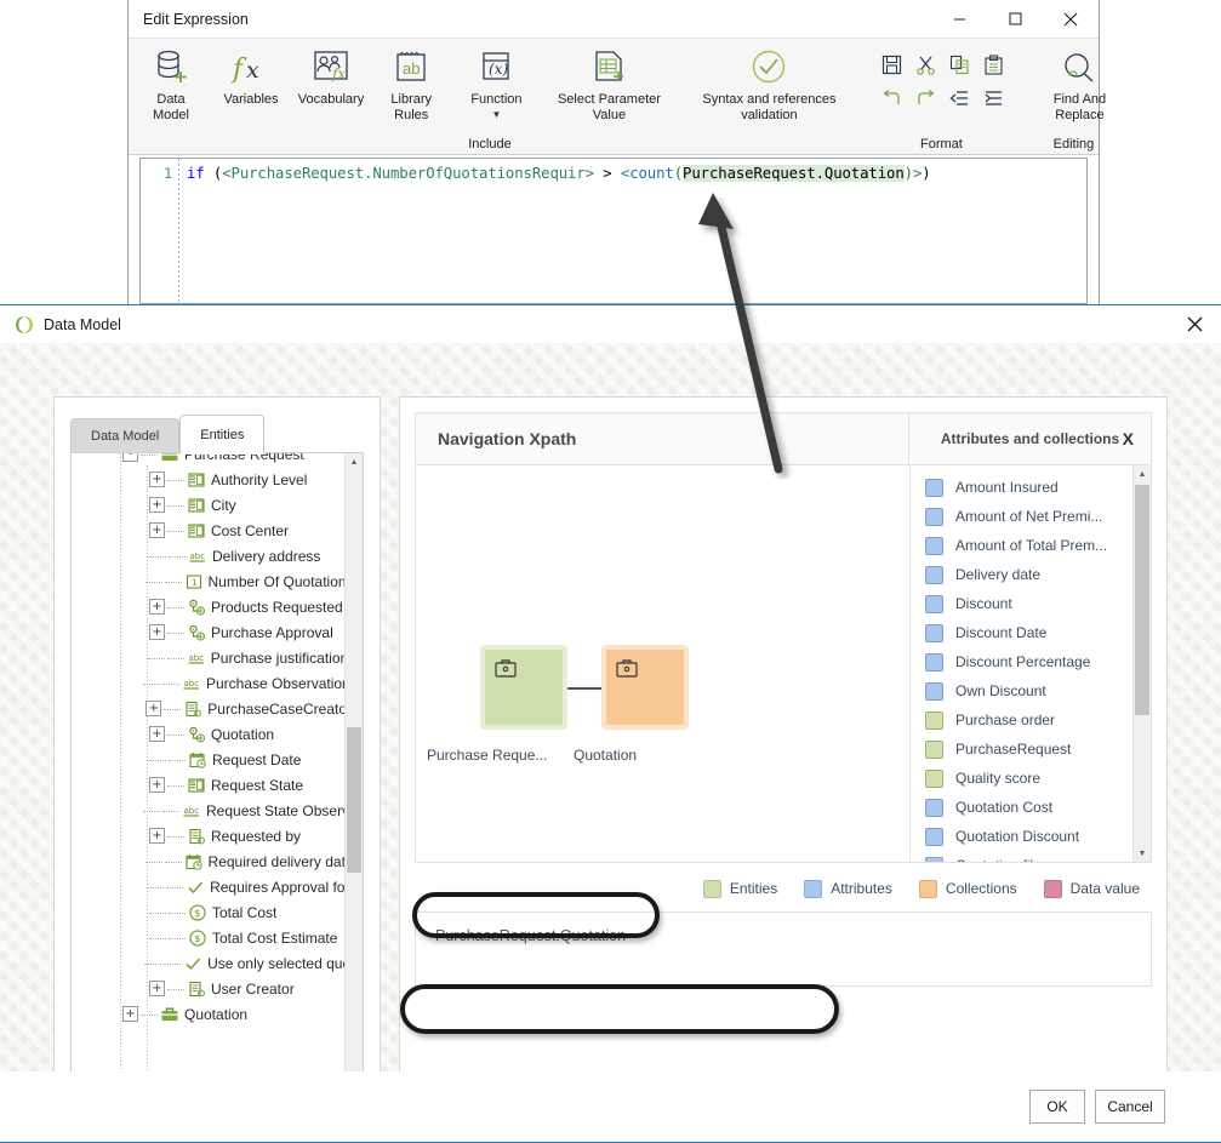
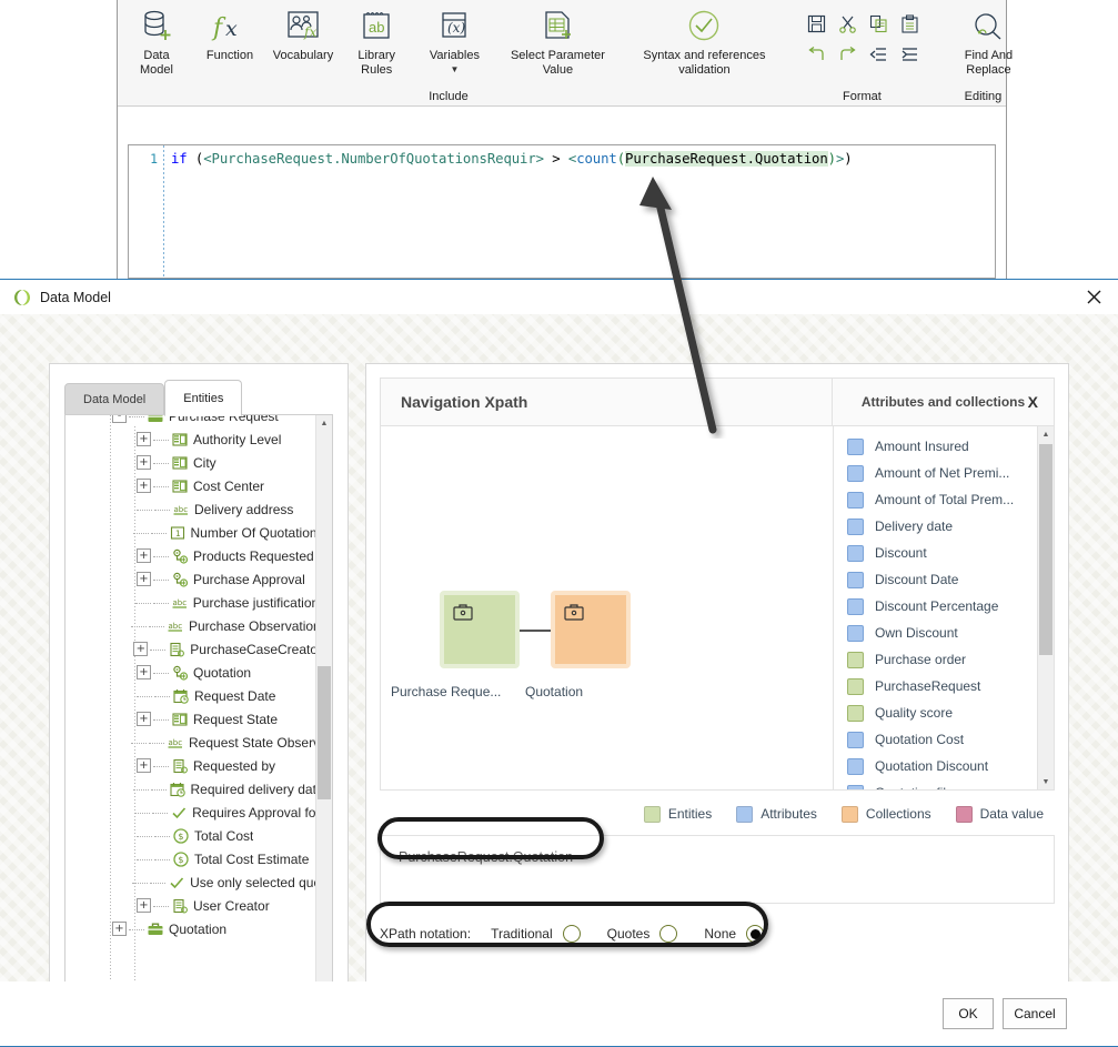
- Edit Expression
  Data Model
  f
  x
- Variables
+ Function
  fx
  Vocabulary
  ab
  Library Rules
  (x)
- Function
+ Variables
  ▼
  Select Parameter
  Value
  Syntax and references
  validation
  Include
  Format
  Find And
  Replace
  Editing
  1
  if (<PurchaseRequest.NumberOfQuotationsRequir> > <count(PurchaseRequest.Quotation)>)
  Data Model
  Data Model
  Entities
  -
  +
  Authority Level
  +
  City
  +
  Cost Center
  abc
  Delivery address
  1
  Number Of Quotation
  +
  Products Requested
  +
  Purchase Approval
  abc
  Purchase justificatio
  abc
  Purchase Observatio
  +
  PurchaseCaseCreato
  +
  Quotation
  Request Date
  +
  Request State
  abc
  Request State Obser
  +
  Requested by
  Required delivery da
  Requires Approval fo
  $
  Total Cost
  $
  Total Cost Estimate
  Use only selected qu
  +
  User Creator
  +
  Quotation
  Navigation Xpath
  Attributes and collections
  X
  Purchase Reque...
  Quotation
  Amount Insured
  Amount of Net Premi...
  Amount of Total Prem...
  Delivery date
  Discount
  Discount Date
  Discount Percentage
  Own Discount
  Purchase order
  PurchaseRequest
  Quality score
  Quotation Cost
  Quotation Discount
  Entities
  Attributes
  Collections
  Data value
  PurchaseRequest.Quotation
+ XPath notation:
+ Traditional
+ Quotes
+ None
  OK
  Cancel
